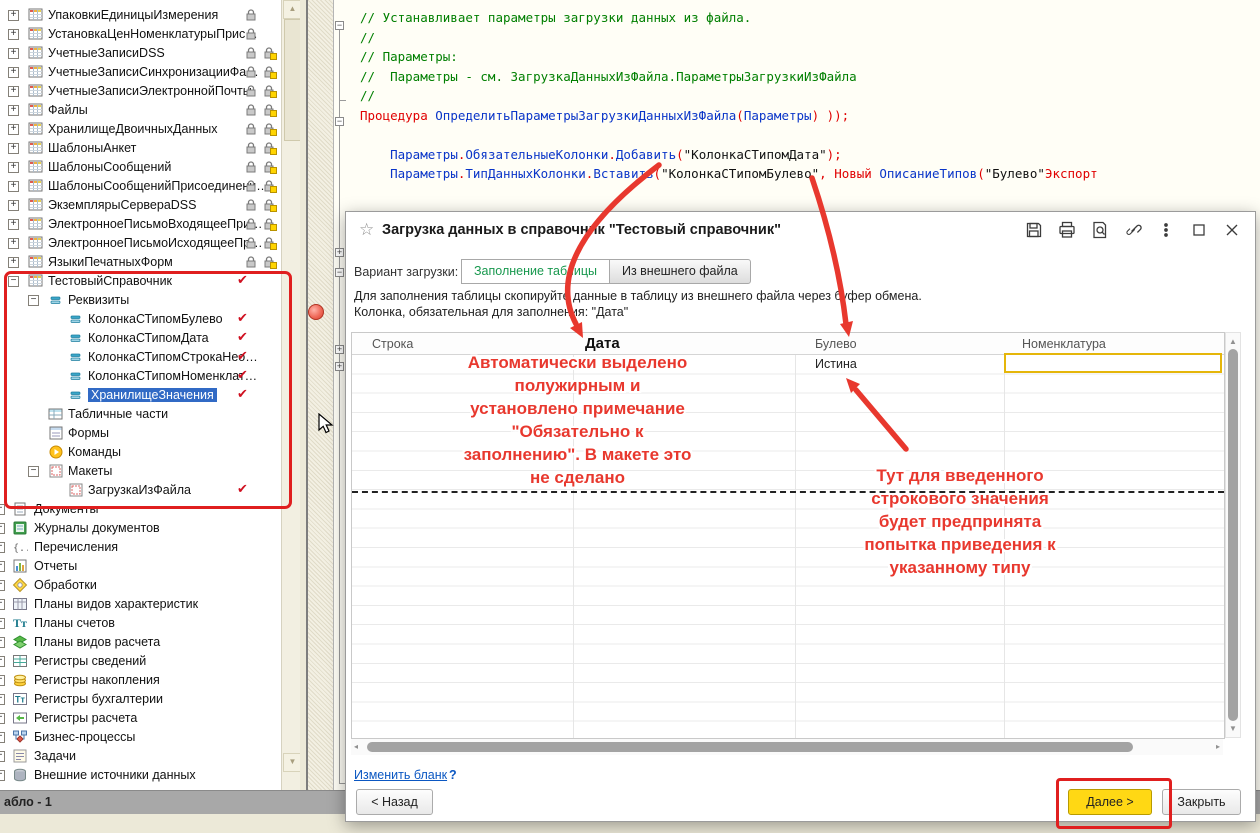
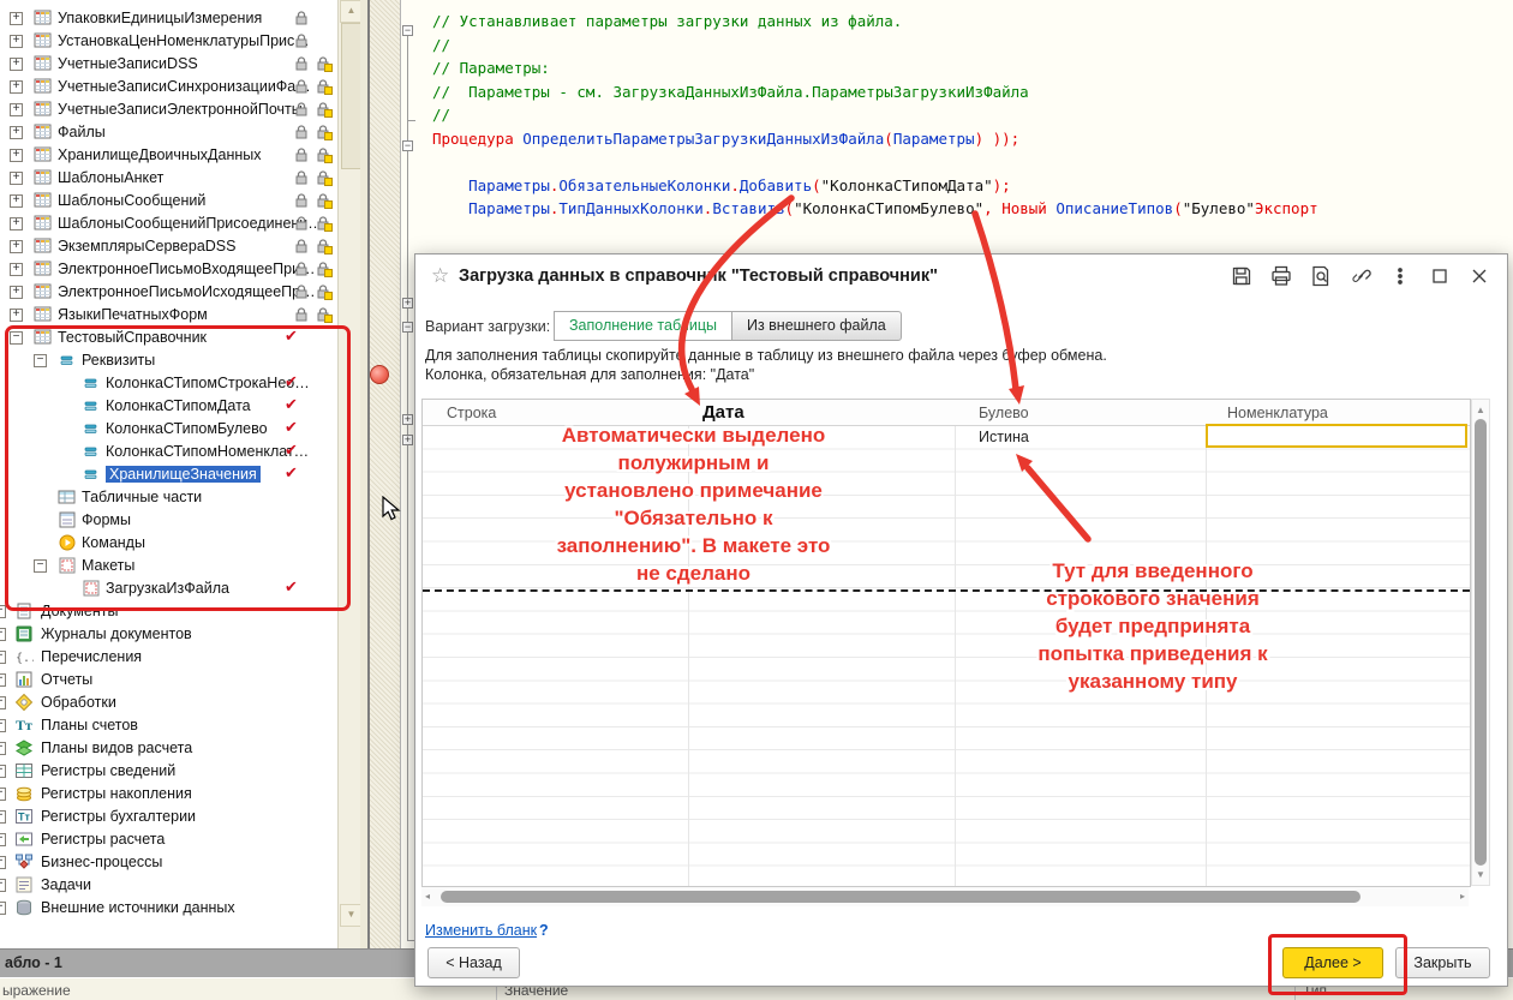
  +
  УпаковкиЕдиницыИзмерения
  +
  УстановкаЦенНоменклатурыПрис
  +
  УчетныеЗаписиDSS
  +
  УчетныеЗаписиСинхронизацииФа
  +
  УчетныеЗаписиЭлектроннойПочт
  +
  Файлы
  +
  ХранилищеДвоичныхДанных
  +
  ШаблоныАнкет
  +
  ШаблоныСообщений
  +
  ШаблоныСообщенийПрисоединен…
  +
  ЭкземплярыСервераDSS
  +
  ЭлектронноеПисьмоВходящееПр…
  +
  ЭлектронноеПисьмоИсходящееП…
  +
  ЯзыкиПечатныхФорм
  −
  ТестовыйСправочник
  ✔
  −
  Реквизиты
- КолонкаСТипомБулево
+ КолонкаСТипомСтрокаНео…
  ✔
  КолонкаСТипомДата
  ✔
- КолонкаСТипомСтрокаНео…
+ КолонкаСТипомБулево
  ✔
  КолонкаСТипомНоменклат…
  ✔
  ХранилищеЗначения
  ✔
  Табличные части
  Формы
  Команды
  −
  Макеты
  ЗагрузкаИзФайла
  ✔
  Документы
  Журналы документов
  Перечисления
  Отчеты
  Обработки
- Планы видов характеристик
  Тт
  Планы счетов
  Планы видов расчета
  Регистры сведений
  Регистры накопления
  Тт
  Регистры бухгалтерии
  Регистры расчета
  Бизнес-процессы
  Задачи
  Внешние источники данных
  ▲
  ▼
  −
  −
  +
  −
  +
  +
  // Устанавливает параметры загрузки данных из файла.
  //
  // Параметры:
  // Параметры - см. ЗагрузкаДанныхИзФайла.ПараметрыЗагрузкиИзФайла
  //
  Процедура ОпределитьПараметрыЗагрузкиДанныхИзФайла(Параметры) ));
  Параметры.ОбязательныеКолонки.Добавить("КолонкаСТипомДата");
  Параметры.ТипДанныхКолонки.Вставит ("КолонкаСТипомБулево", Новый ОписаниеТипов("Булево"Экспорт
  абло - 1
+ ыражение
+ Значение
+ Тип
  ☆
  Загрузка данных в справочнк "Тестовый справочник"
  Вариант загрузки:
  Заполнение табицы
  Из внешнего файла
  Для заполнения таблицы скопируйт данные в таблицу из внешнего файла через бфер обмена.
  Колонка, обязательная для заполнения: "Дата"
  Строка
  Дата
  Булево
  Номенклатура
  Истина
  ▲
  ▼
  ◂
  ▸
  Изменить бланк
  ?
  < Назад
  Далее >
  Закрыть
  Автоматически выделено
  полужирным и
  установлено примечание
  "Обязательно к
  заполнению". В макете это
  не сделано
  Тут для введенного
  строкового значения
  будет предпринята
  попытка приведения к
  указанному типу
